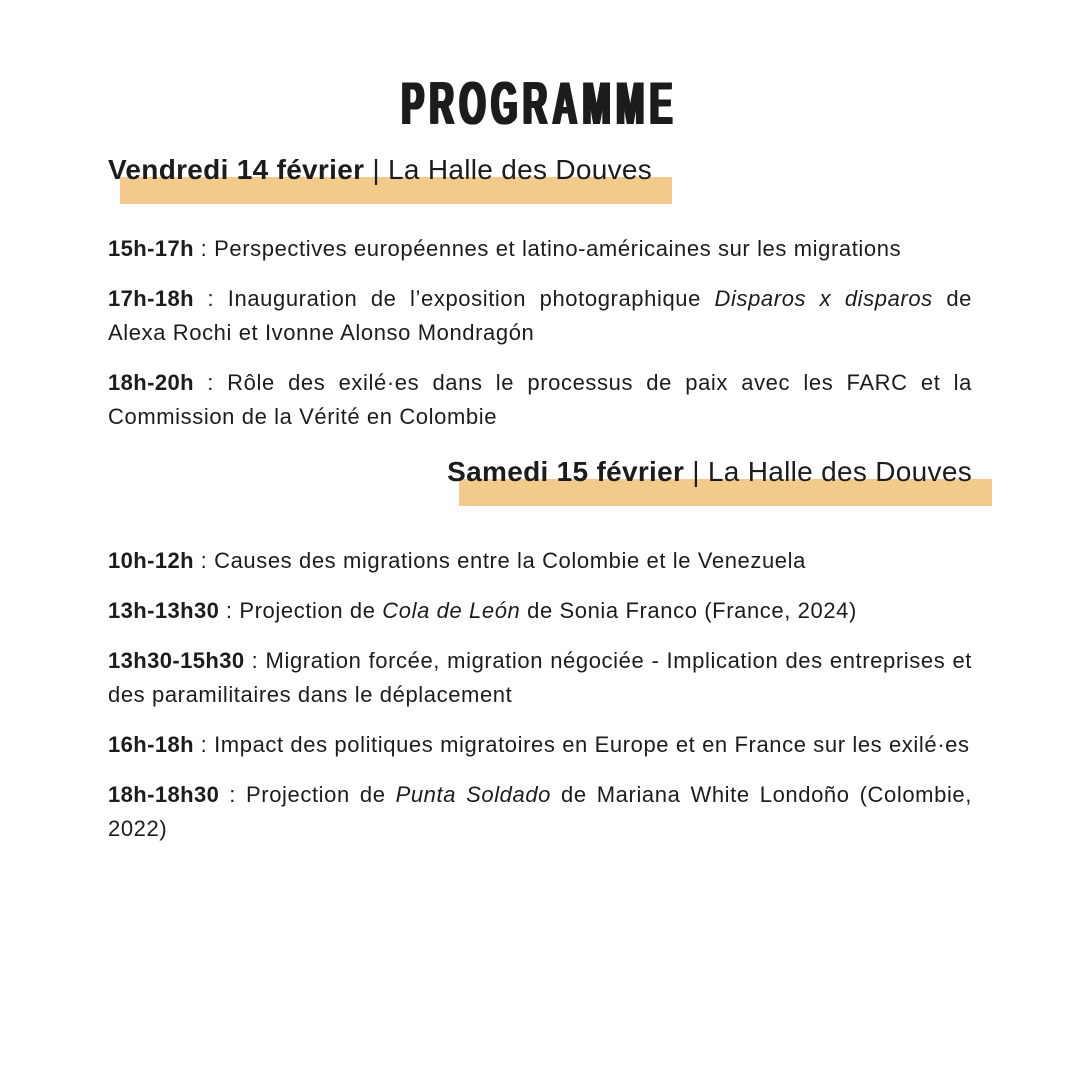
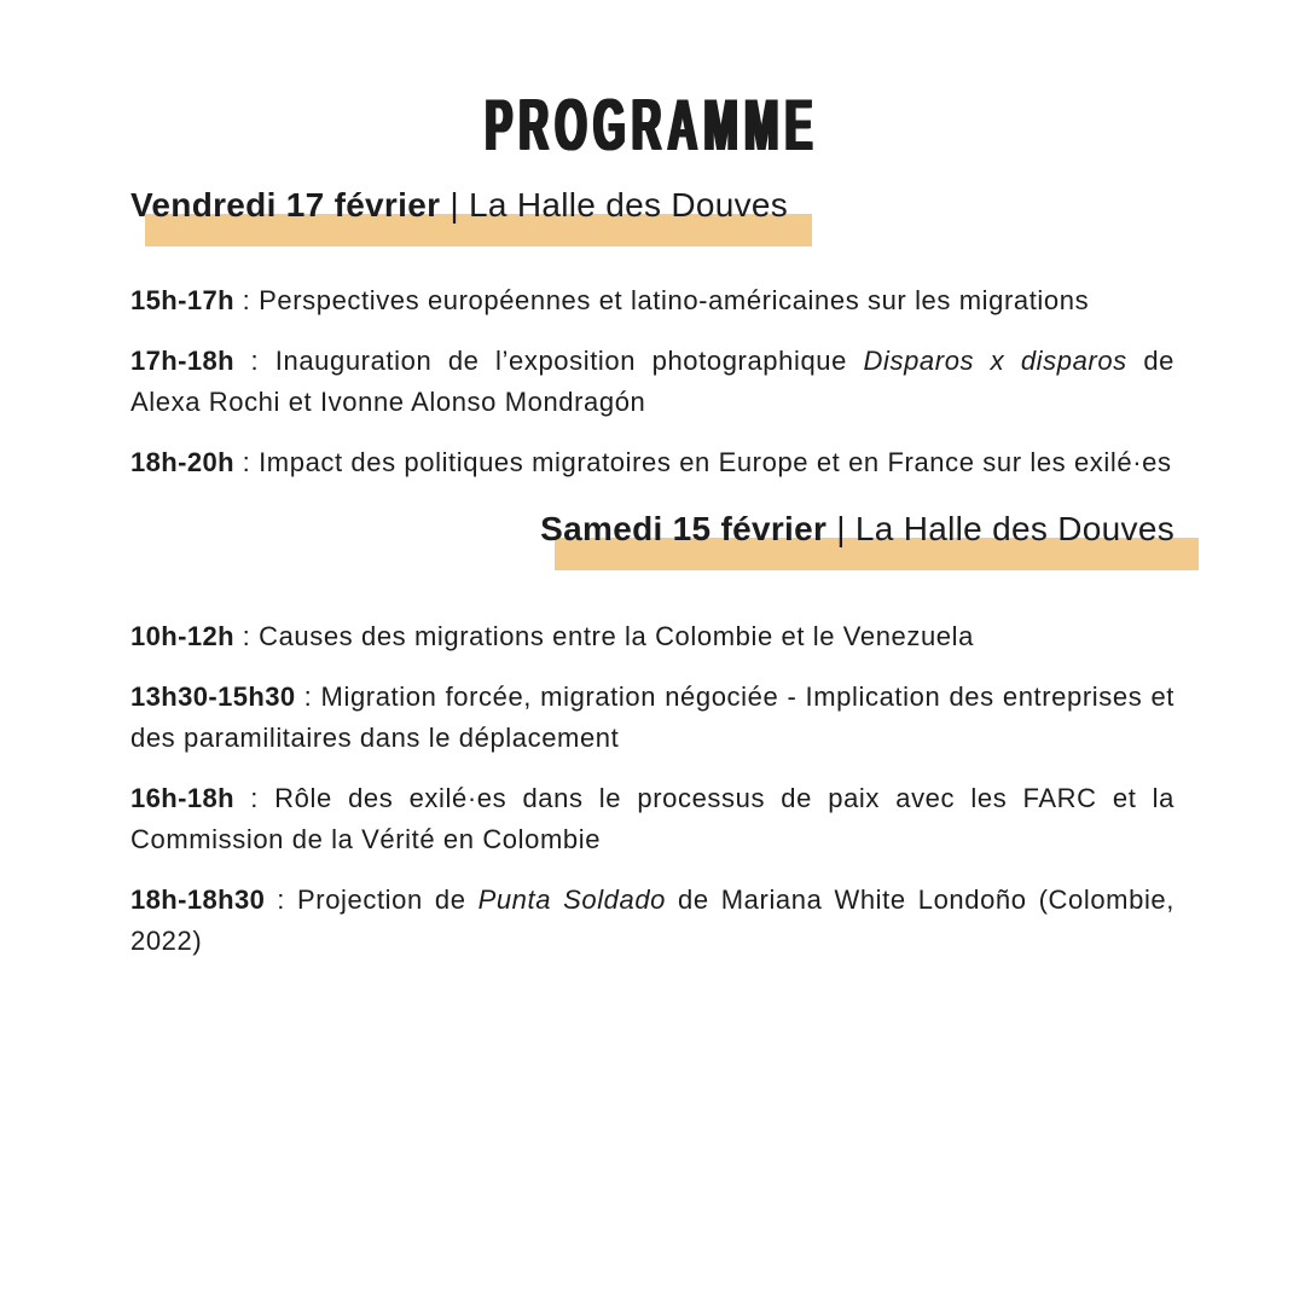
  PROGRAMME
- Vendredi 14 février | La Halle des Douves
+ Vendredi 17 février | La Halle des Douves
  15h-17h : Perspectives européennes et latino-américaines sur les migrations
  17h-18h : Inauguration de l’exposition photographique Disparos x disparos de Alexa Rochi et Ivonne Alonso Mondragón
- 18h-20h : Rôle des exilé·es dans le processus de paix avec les FARC et la Commission de la Vérité en Colombie
+ 18h-20h : Impact des politiques migratoires en Europe et en France sur les exilé·es
  Samedi 15 février | La Halle des Douves
  10h-12h : Causes des migrations entre la Colombie et le Venezuela
- 13h-13h30 : Projection de Cola de León de Sonia Franco (France, 2024)
  13h30-15h30 : Migration forcée, migration négociée - Implication des entreprises et des paramilitaires dans le déplacement
- 16h-18h : Impact des politiques migratoires en Europe et en France sur les exilé·es
+ 16h-18h : Rôle des exilé·es dans le processus de paix avec les FARC et la Commission de la Vérité en Colombie
  18h-18h30 : Projection de Punta Soldado de Mariana White Londoño (Colombie, 2022)
